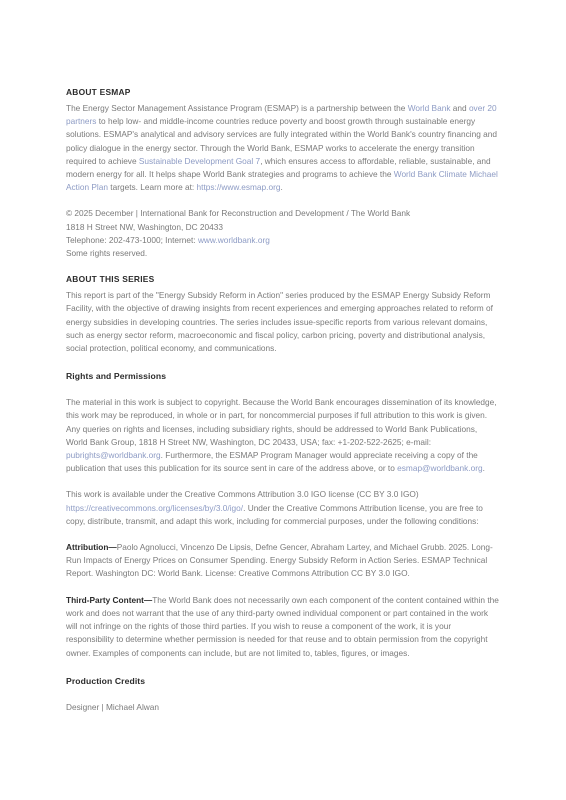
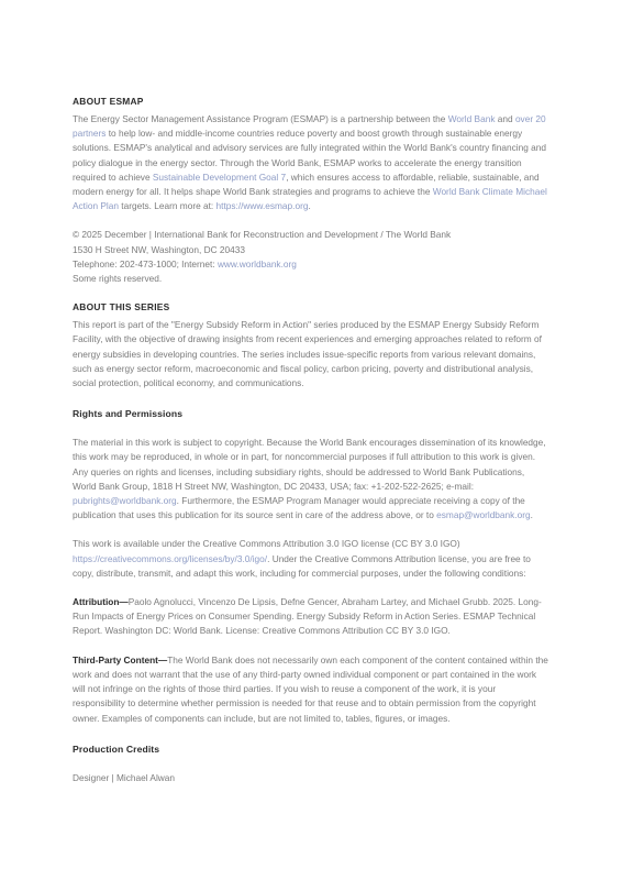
  ABOUT ESMAP
  The Energy Sector Management Assistance Program (ESMAP) is a partnership between the World Bank and over 20 partners to help low- and middle-income countries reduce poverty and boost growth through sustainable energy solutions. ESMAP's analytical and advisory services are fully integrated within the World Bank's country financing and policy dialogue in the energy sector. Through the World Bank, ESMAP works to accelerate the energy transition required to achieve Sustainable Development Goal 7, which ensures access to affordable, reliable, sustainable, and modern energy for all. It helps shape World Bank strategies and programs to achieve the World Bank Climate Michael Action Plan targets. Learn more at: https://www.esmap.org.
  © 2025 December | International Bank for Reconstruction and Development / The World Bank
- 1818 H Street NW, Washington, DC 20433
+ 1530 H Street NW, Washington, DC 20433
  Telephone: 202-473-1000; Internet: www.worldbank.org
  Some rights reserved.
  ABOUT THIS SERIES
  This report is part of the "Energy Subsidy Reform in Action" series produced by the ESMAP Energy Subsidy Reform Facility, with the objective of drawing insights from recent experiences and emerging approaches related to reform of energy subsidies in developing countries. The series includes issue-specific reports from various relevant domains, such as energy sector reform, macroeconomic and fiscal policy, carbon pricing, poverty and distributional analysis, social protection, political economy, and communications.
  Rights and Permissions
  The material in this work is subject to copyright. Because the World Bank encourages dissemination of its knowledge, this work may be reproduced, in whole or in part, for noncommercial purposes if full attribution to this work is given. Any queries on rights and licenses, including subsidiary rights, should be addressed to World Bank Publications, World Bank Group, 1818 H Street NW, Washington, DC 20433, USA; fax: +1-202-522-2625; e-mail: pubrights@worldbank.org. Furthermore, the ESMAP Program Manager would appreciate receiving a copy of the publication that uses this publication for its source sent in care of the address above, or to esmap@worldbank.org.
  This work is available under the Creative Commons Attribution 3.0 IGO license (CC BY 3.0 IGO) https://creativecommons.org/licenses/by/3.0/igo/. Under the Creative Commons Attribution license, you are free to copy, distribute, transmit, and adapt this work, including for commercial purposes, under the following conditions:
  Attribution—Paolo Agnolucci, Vincenzo De Lipsis, Defne Gencer, Abraham Lartey, and Michael Grubb. 2025. Long-Run Impacts of Energy Prices on Consumer Spending. Energy Subsidy Reform in Action Series. ESMAP Technical Report. Washington DC: World Bank. License: Creative Commons Attribution CC BY 3.0 IGO.
  Third-Party Content—The World Bank does not necessarily own each component of the content contained within the work and does not warrant that the use of any third-party owned individual component or part contained in the work will not infringe on the rights of those third parties. If you wish to reuse a component of the work, it is your responsibility to determine whether permission is needed for that reuse and to obtain permission from the copyright owner. Examples of components can include, but are not limited to, tables, figures, or images.
  Production Credits
  Designer | Michael Alwan
